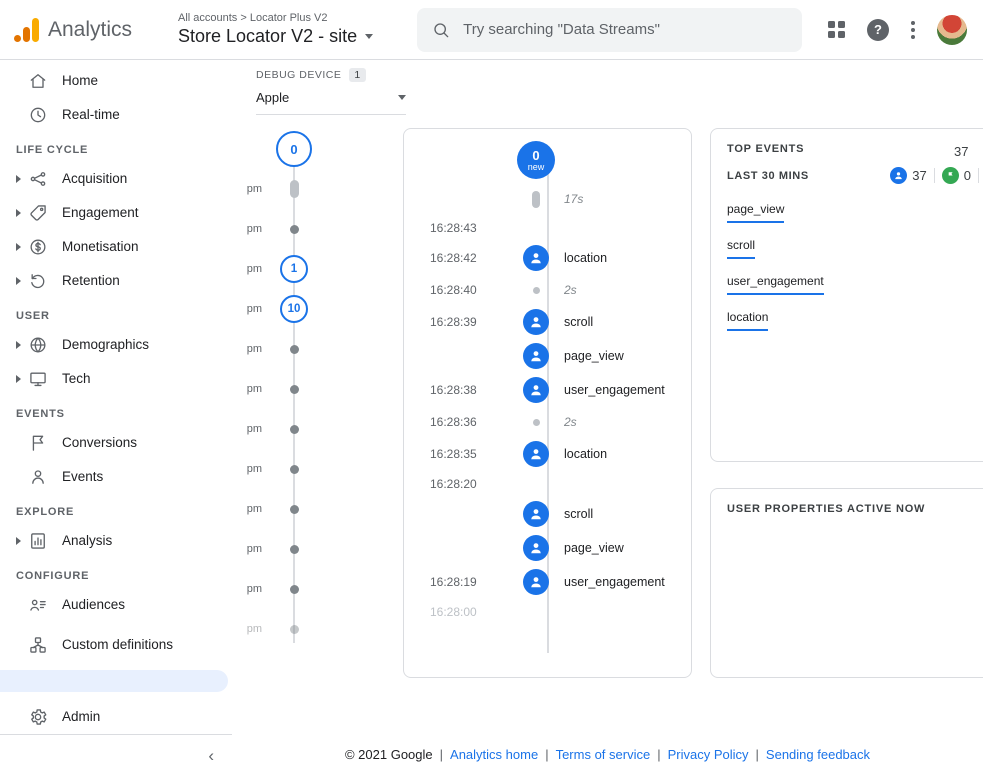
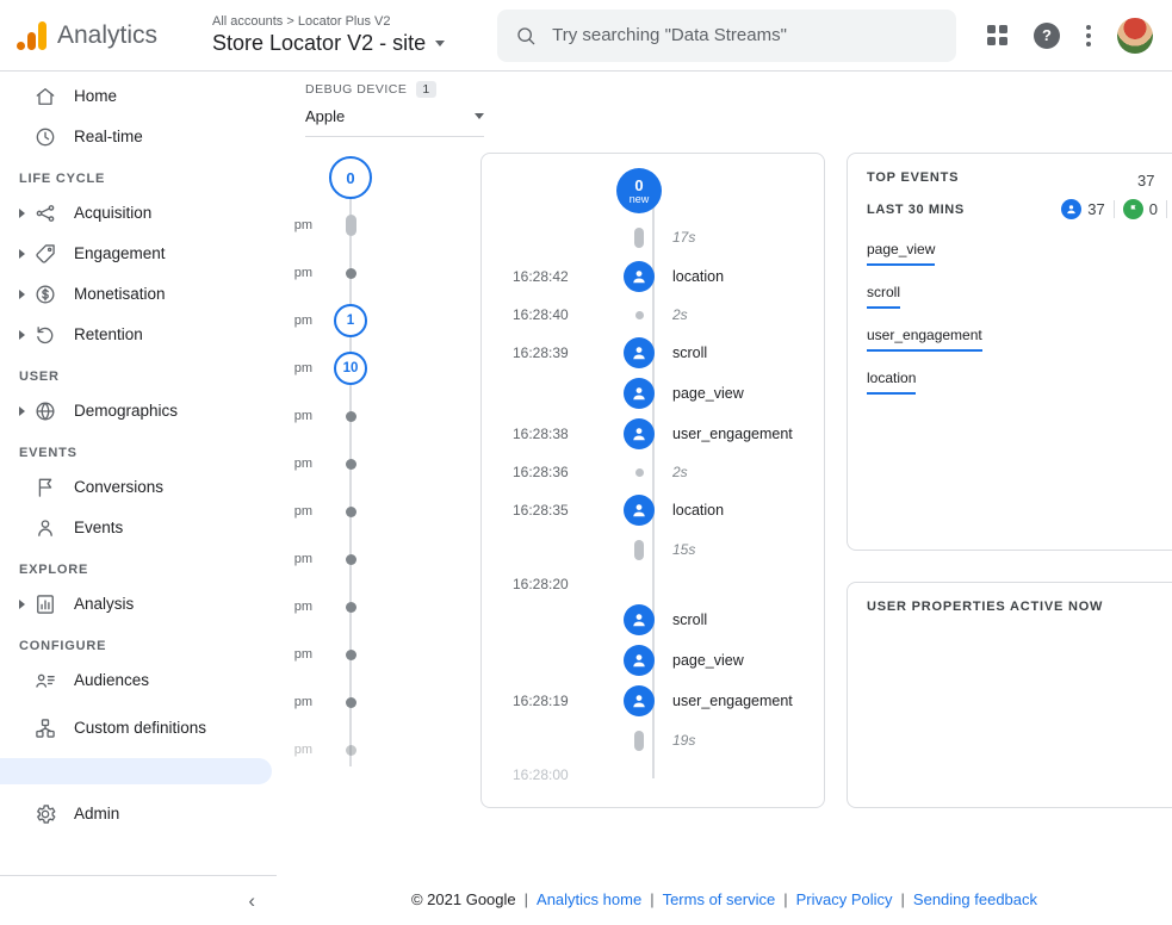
  Analytics
  All accounts > Locator Plus V2
  Store Locator V2 - site
  Try searching "Data Streams"
  ?
  Home
  Real-time
  LIFE CYCLE
  Acquisition
  Engagement
  Monetisation
  Retention
  USER
  Demographics
- Tech
  EVENTS
  Conversions
  Events
  EXPLORE
  Analysis
  CONFIGURE
  Audiences
  Custom definitions
  Admin
  ‹
  DEBUG DEVICE
  1
  Apple
  0
  pm
  pm
  pm
  1
  pm
  10
  pm
  pm
  pm
  pm
  pm
  pm
  pm
  pm
  0
  new
  17s
- 16:28:43
  16:28:42
  location
  16:28:40
  2s
  16:28:39
  scroll
  page_view
  16:28:38
  user_engagement
  16:28:36
  2s
  16:28:35
  location
+ 15s
  16:28:20
  scroll
  page_view
  16:28:19
  user_engagement
+ 19s
  16:28:00
  TOP EVENTS
  37
  LAST 30 MINS
  37
  0
  page_view
  scroll
  user_engagement
  location
  USER PROPERTIES ACTIVE NOW
  © 2021 Google | Analytics home | Terms of service | Privacy Policy | Sending feedback
